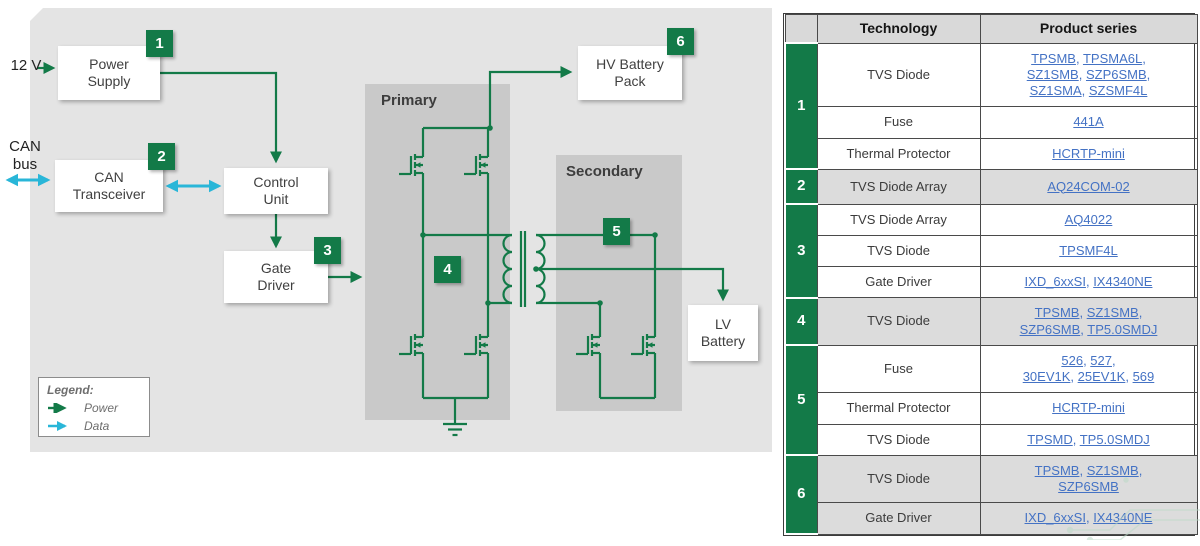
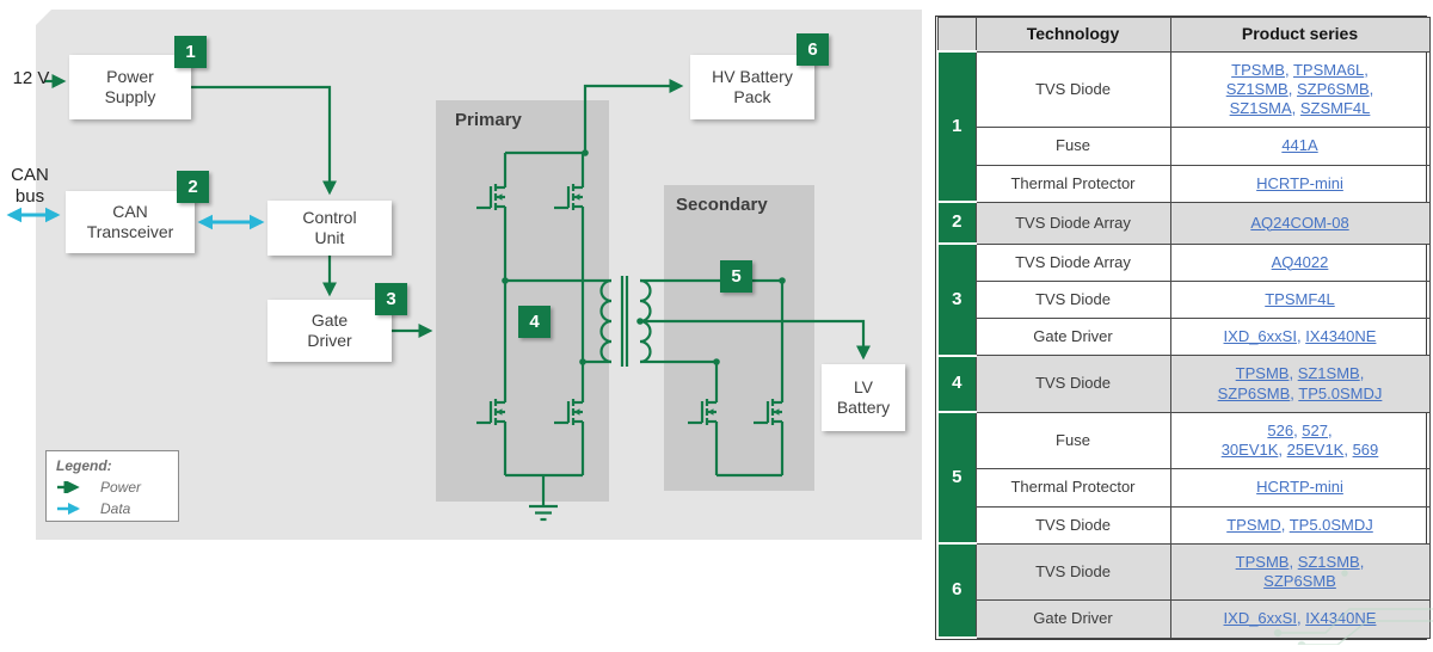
  Primary
  Secondary
  Power
  Supply
  CAN
  Transceiver
  Control
  Unit
  Gate
  Driver
  HV Battery
  Pack
  LV
  Battery
  1
  2
  3
  4
  5
  6
  12 V
  CAN
  bus
  Legend:
  Power
  Data
  	Technology	Product series
  1	TVS Diode	TPSMB, TPSMA6L,SZ1SMB, SZP6SMB,SZ1SMA, SZSMF4L
  Fuse	441A
  Thermal Protector	HCRTP-mini
- 2	TVS Diode Array	AQ24COM-02
+ 2	TVS Diode Array	AQ24COM-08
  3	TVS Diode Array	AQ4022
  TVS Diode	TPSMF4L
  Gate Driver	IXD_6xxSI, IX4340NE
  4	TVS Diode	TPSMB, SZ1SMB,SZP6SMB, TP5.0SMDJ
  5	Fuse	526, 527,30EV1K, 25EV1K, 569
  Thermal Protector	HCRTP-mini
  TVS Diode	TPSMD, TP5.0SMDJ
  6	TVS Diode	TPSMB, SZ1SMB,SZP6SMB
  Gate Driver	IXD_6xxSI, IX4340NE
